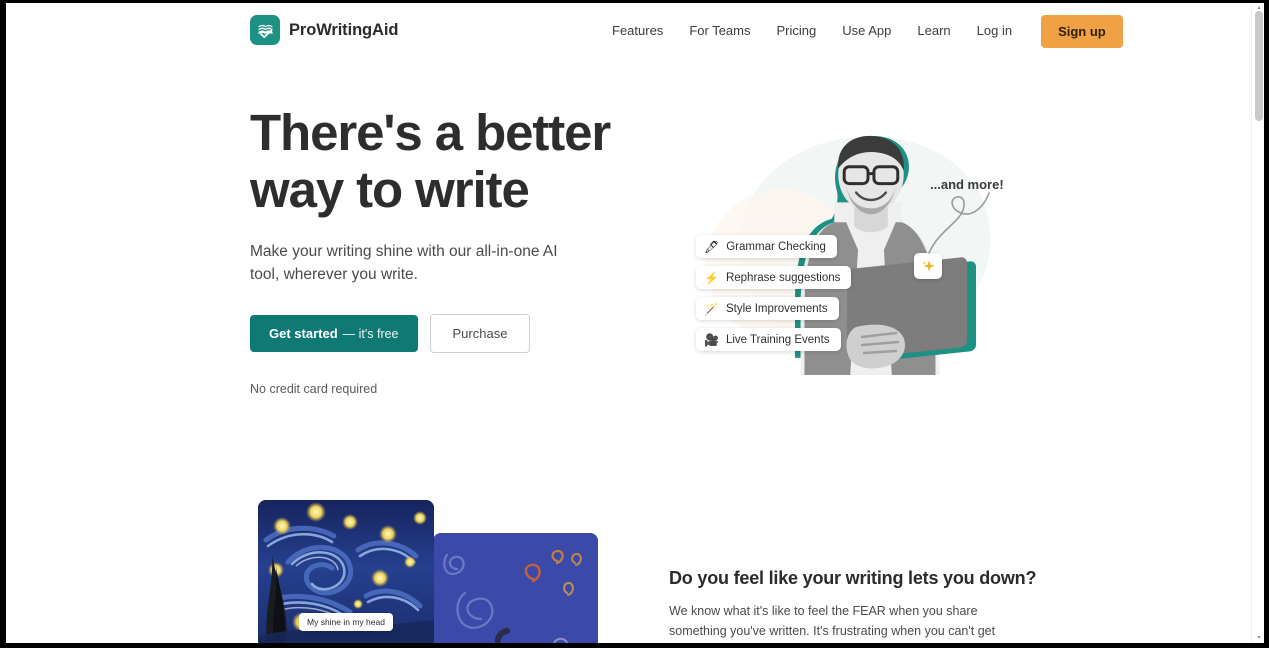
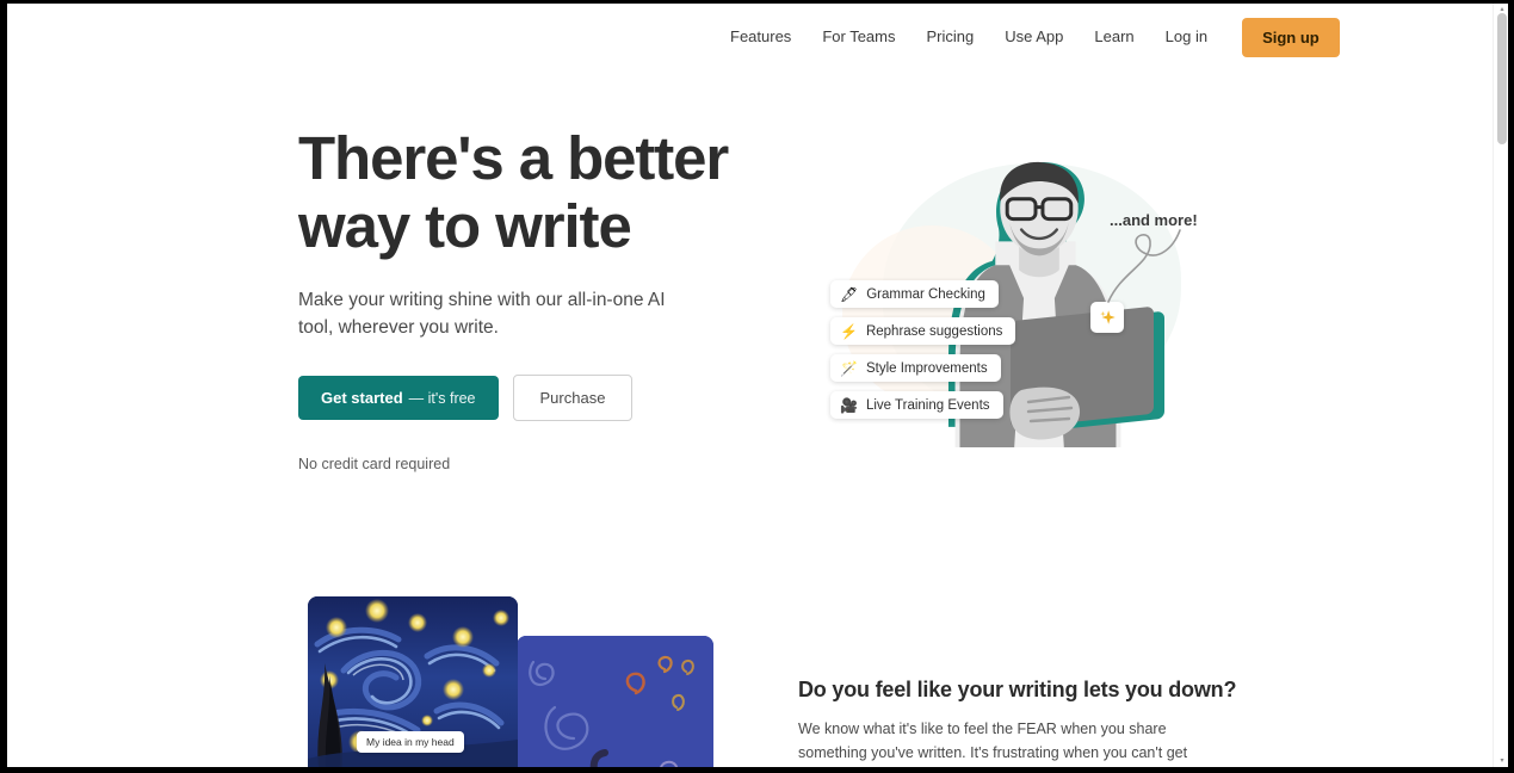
- ProWritingAid
  Features
  For Teams
  Pricing
  Use App
  Learn
  Log in
  Sign up
  There's a better
  way to write
  Make your writing shine with our all-in-one AI tool, wherever you write.
  Get started — it's free
  Purchase
  No credit card required
  🖋
  Grammar Checking
  ⚡
  Rephrase suggestions
  🪄
  Style Improvements
  🎥
  Live Training Events
  ...and more!
- My shine in my head
+ My idea in my head
  Do you feel like your writing lets you down?
  We know what it's like to feel the FEAR when you share something you've written. It's frustrating when you can't get
